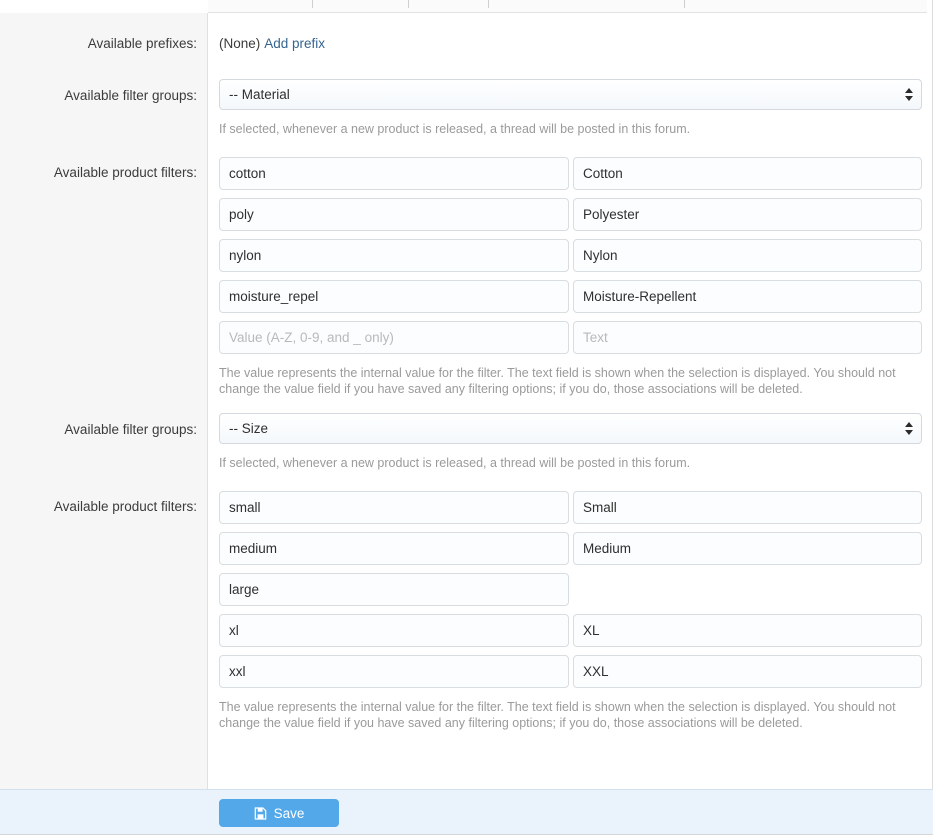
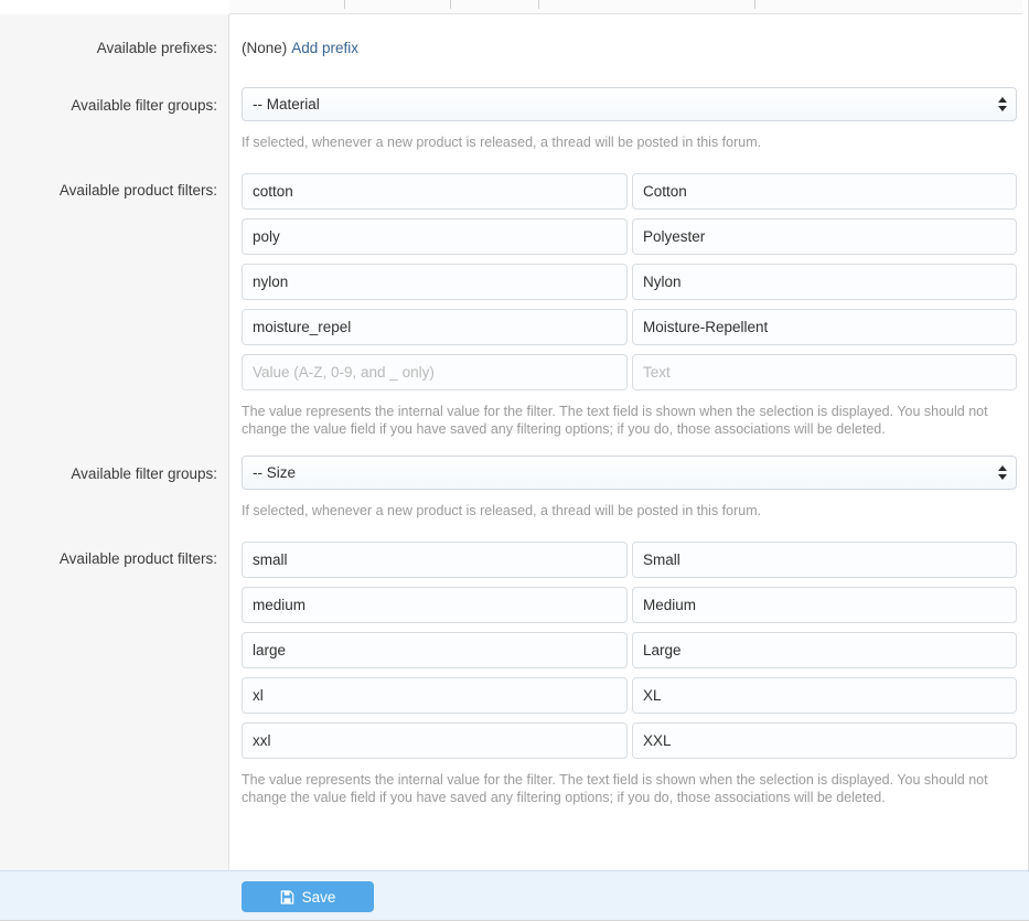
  Available prefixes:
  (None) Add prefix
  Available filter groups:
  -- Material
  If selected, whenever a new product is released, a thread will be posted in this forum.
  Available product filters:
  cotton
  Cotton
  poly
  Polyester
  nylon
  Nylon
  moisture_repel
  Moisture-Repellent
  Value (A-Z, 0-9, and _ only)
  Text
  The value represents the internal value for the filter. The text field is shown when the selection is displayed. You should not change the value field if you have saved any filtering options; if you do, those associations will be deleted.
  Available filter groups:
  -- Size
  If selected, whenever a new product is released, a thread will be posted in this forum.
  Available product filters:
  small
  Small
  medium
  Medium
  large
+ Large
  xl
  XL
  xxl
  XXL
  The value represents the internal value for the filter. The text field is shown when the selection is displayed. You should not change the value field if you have saved any filtering options; if you do, those associations will be deleted.
  Save
